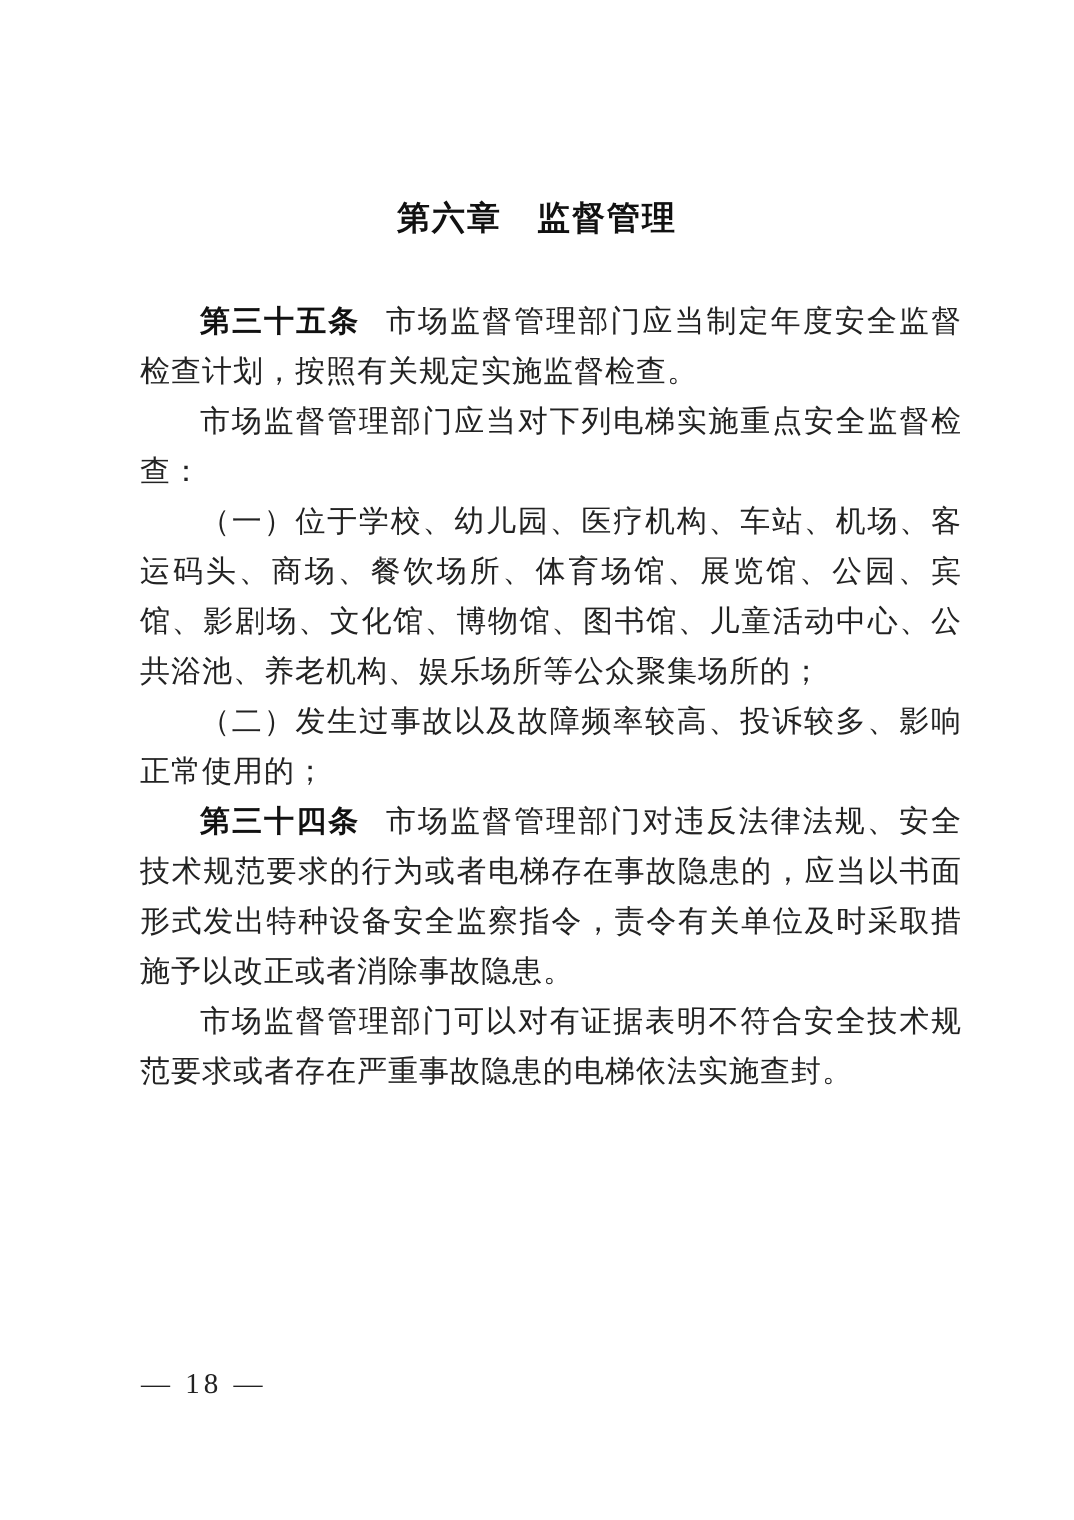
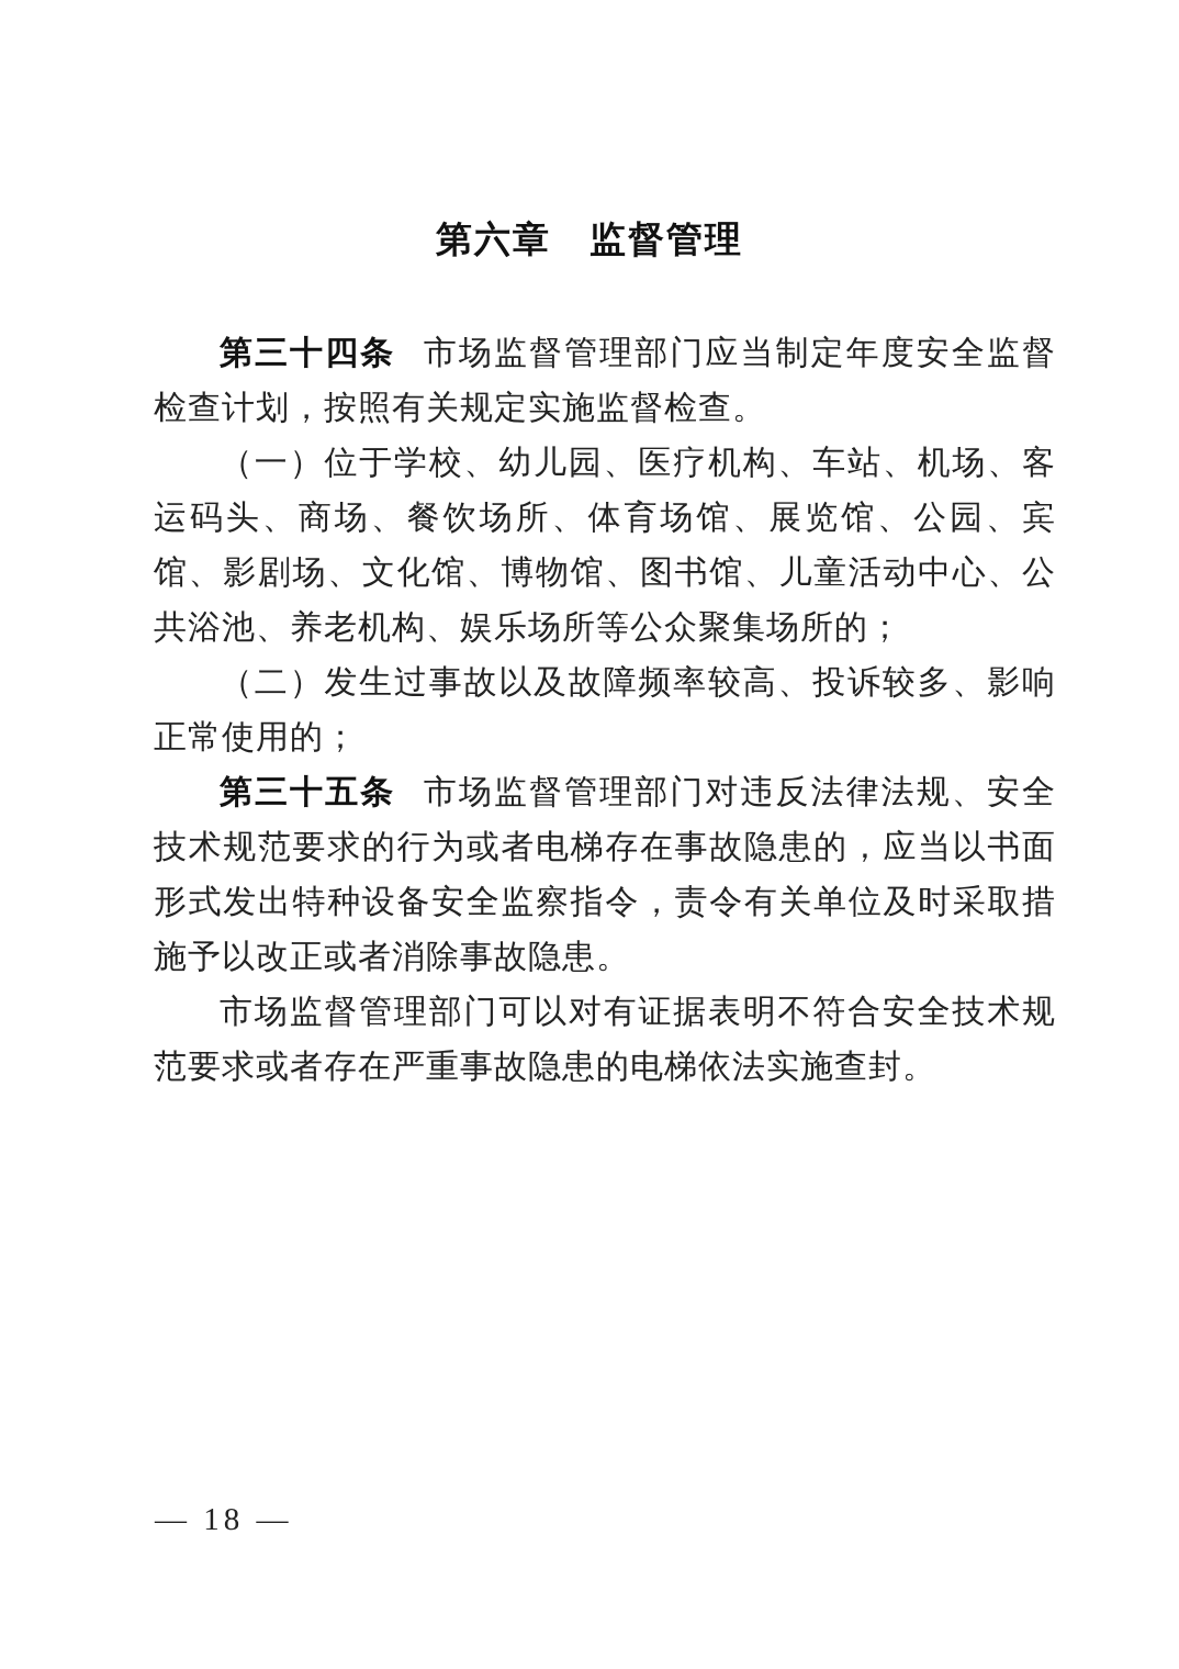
  第六章 监督管理
- 第三十五条 市场监督管理部门应当制定年度安全监督检查计划，按照有关规定实施监督检查。
+ 第三十四条 市场监督管理部门应当制定年度安全监督检查计划，按照有关规定实施监督检查。
- 市场监督管理部门应当对下列电梯实施重点安全监督检查：
  （一）位于学校、幼儿园、医疗机构、车站、机场、客运码头、商场、餐饮场所、体育场馆、展览馆、公园、宾馆、影剧场、文化馆、博物馆、图书馆、儿童活动中心、公共浴池、养老机构、娱乐场所等公众聚集场所的；
  （二）发生过事故以及故障频率较高、投诉较多、影响正常使用的；
- 第三十四条 市场监督管理部门对违反法律法规、安全技术规范要求的行为或者电梯存在事故隐患的，应当以书面形式发出特种设备安全监察指令，责令有关单位及时采取措施予以改正或者消除事故隐患。
+ 第三十五条 市场监督管理部门对违反法律法规、安全技术规范要求的行为或者电梯存在事故隐患的，应当以书面形式发出特种设备安全监察指令，责令有关单位及时采取措施予以改正或者消除事故隐患。
  市场监督管理部门可以对有证据表明不符合安全技术规范要求或者存在严重事故隐患的电梯依法实施查封。
  — 18 —
